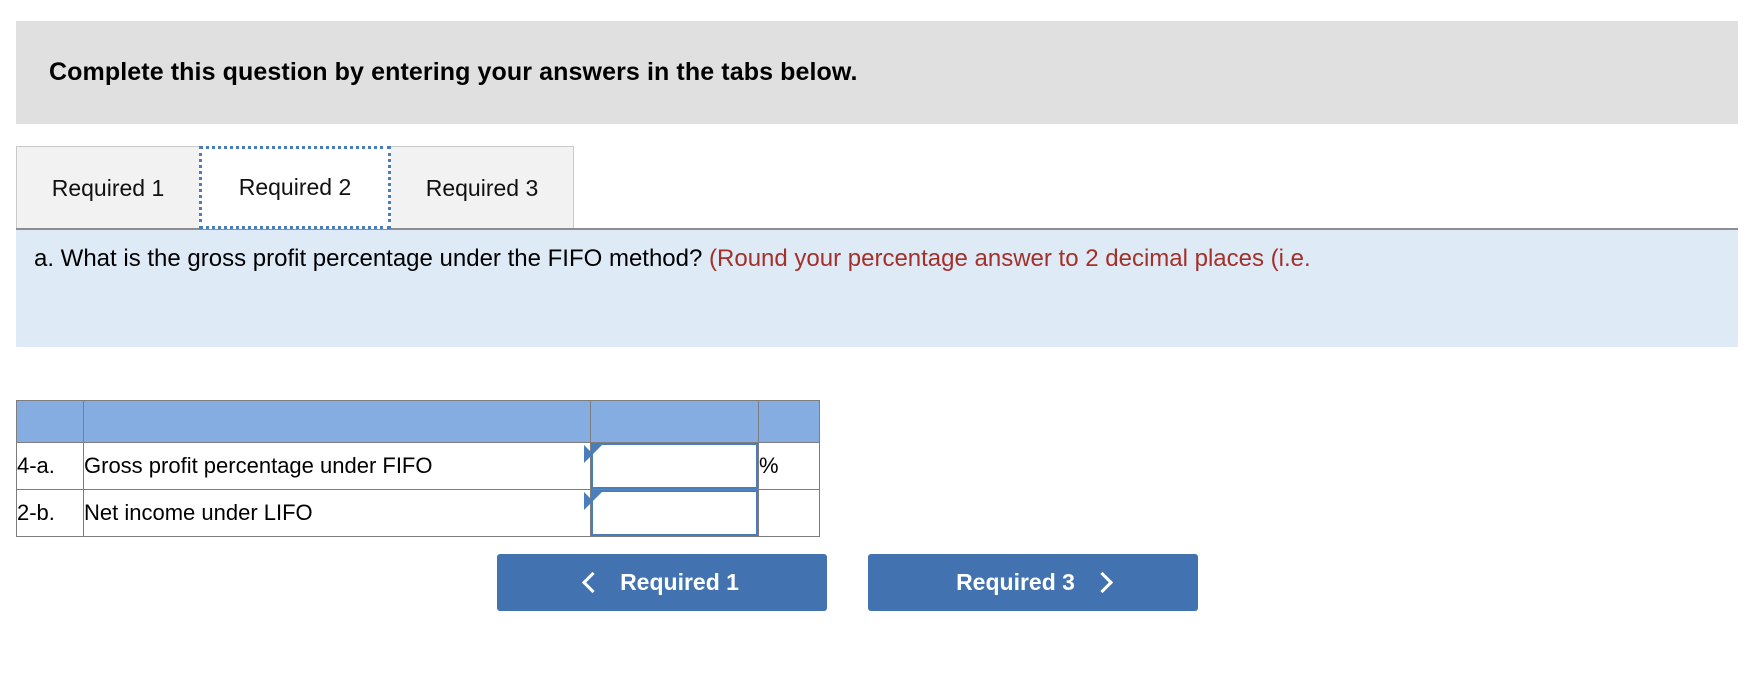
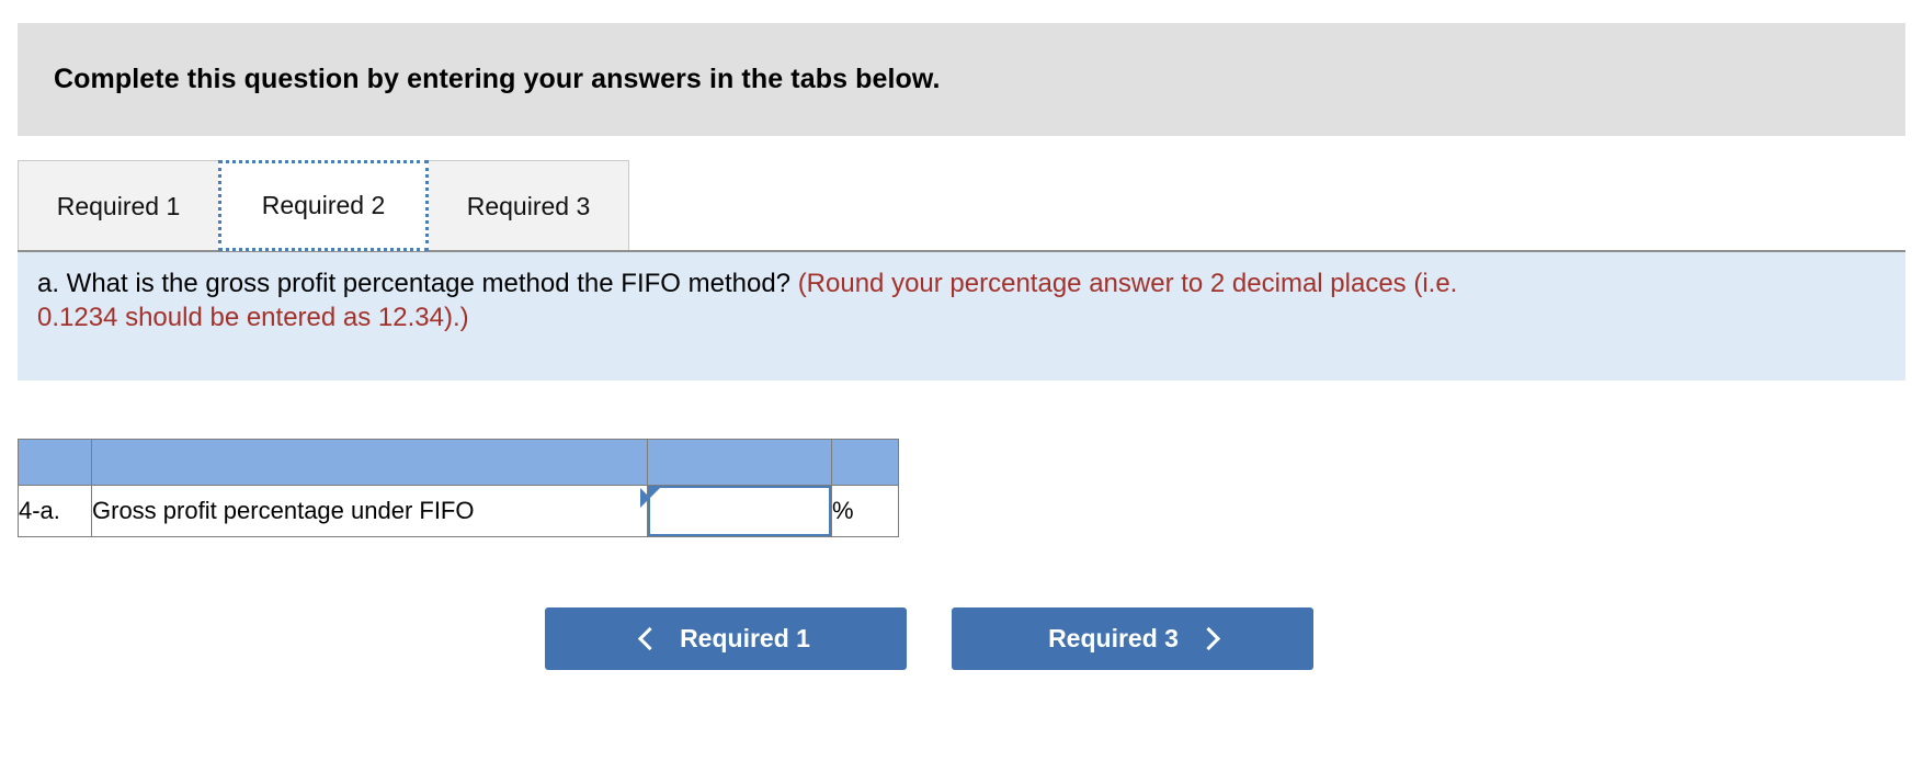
  Complete this question by entering your answers in the tabs below.
  Required 1
  Required 2
  Required 3
- a. What is the gross profit percentage under the FIFO method? (Round your percentage answer to 2 decimal places (i.e.
+ a. What is the gross profit percentage method the FIFO method? (Round your percentage answer to 2 decimal places (i.e.
+ 0.1234 should be entered as 12.34).)
  4-a.	Gross profit percentage under FIFO		%
- 2-b.	Net income under LIFO
  Required 1
  Required 3
